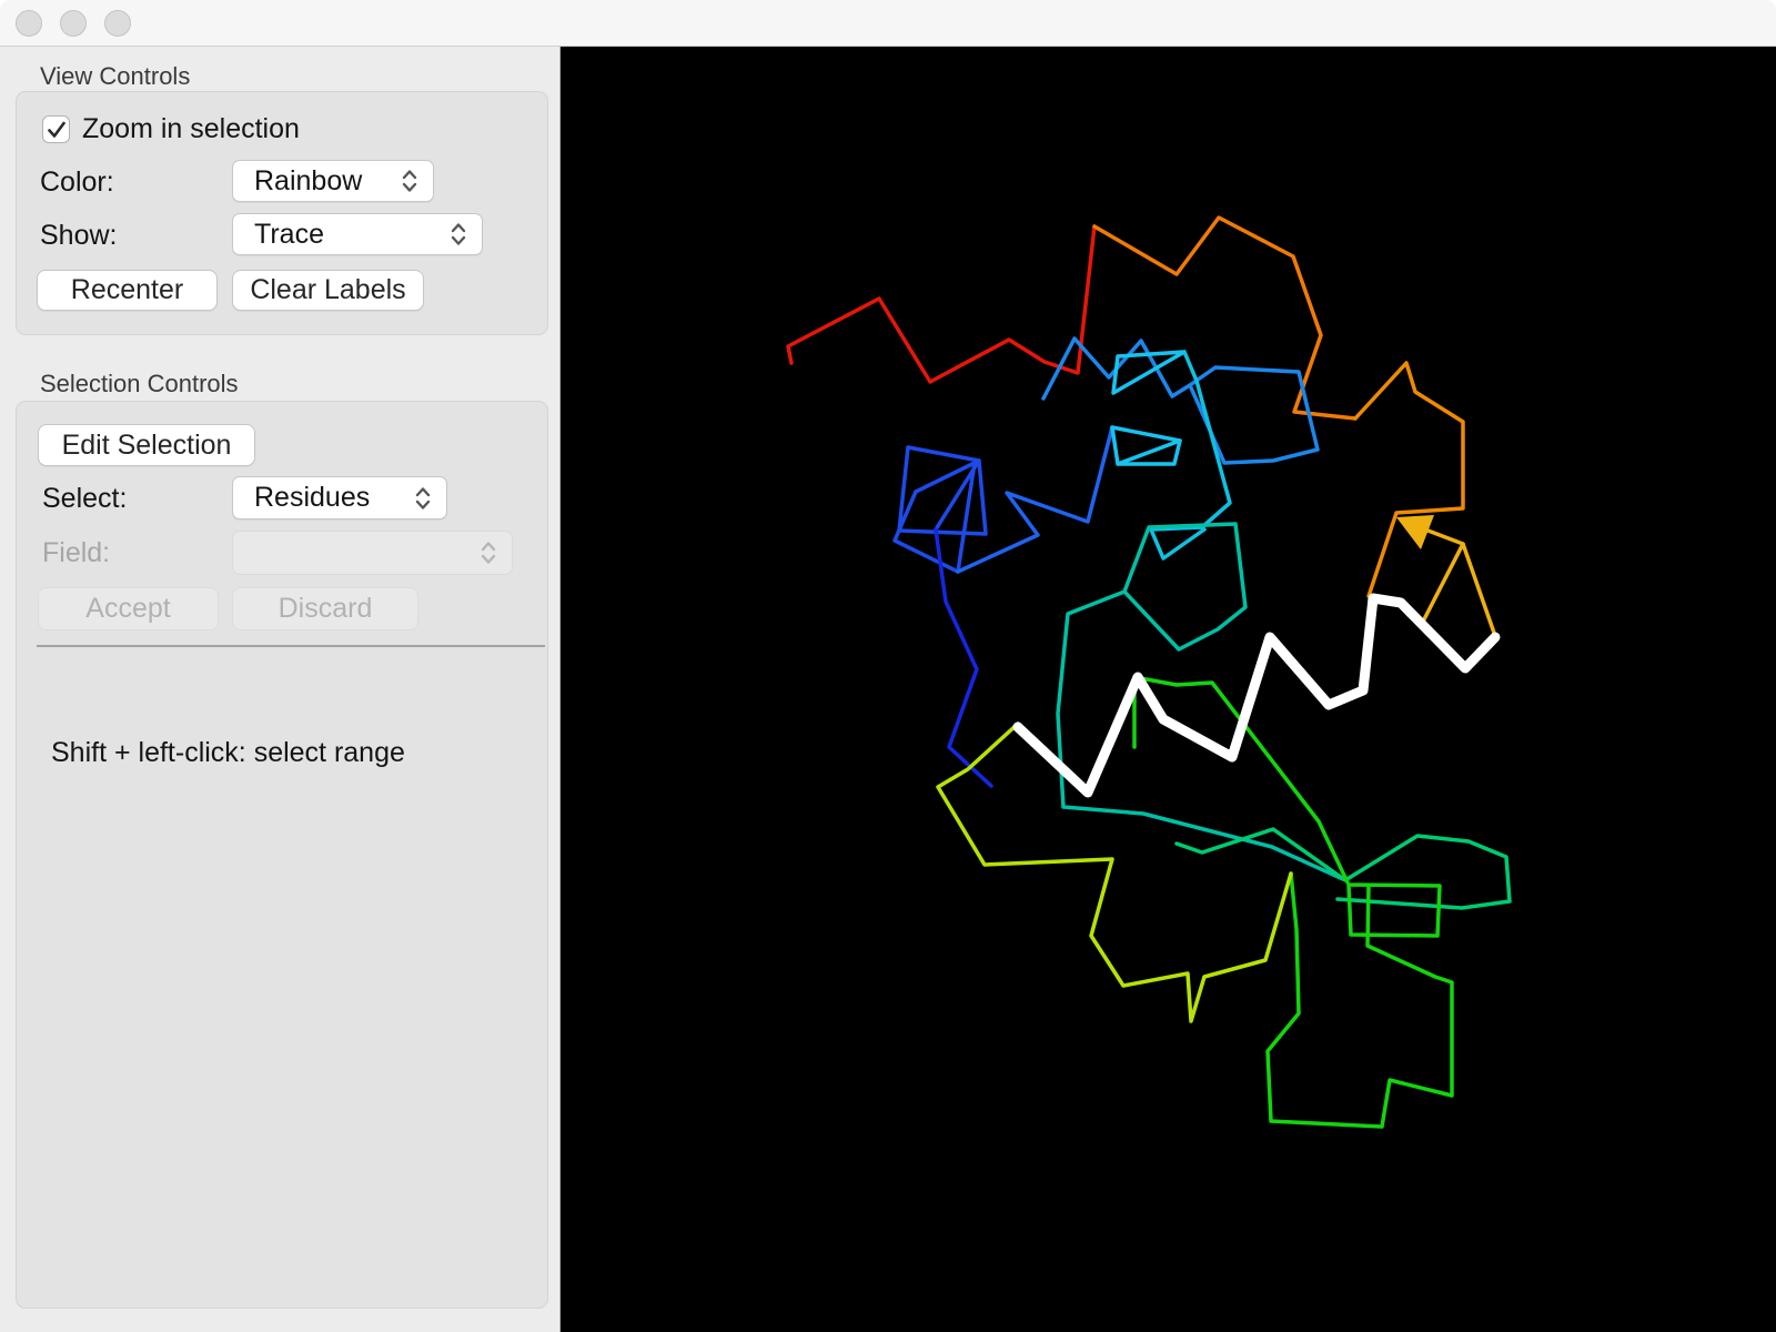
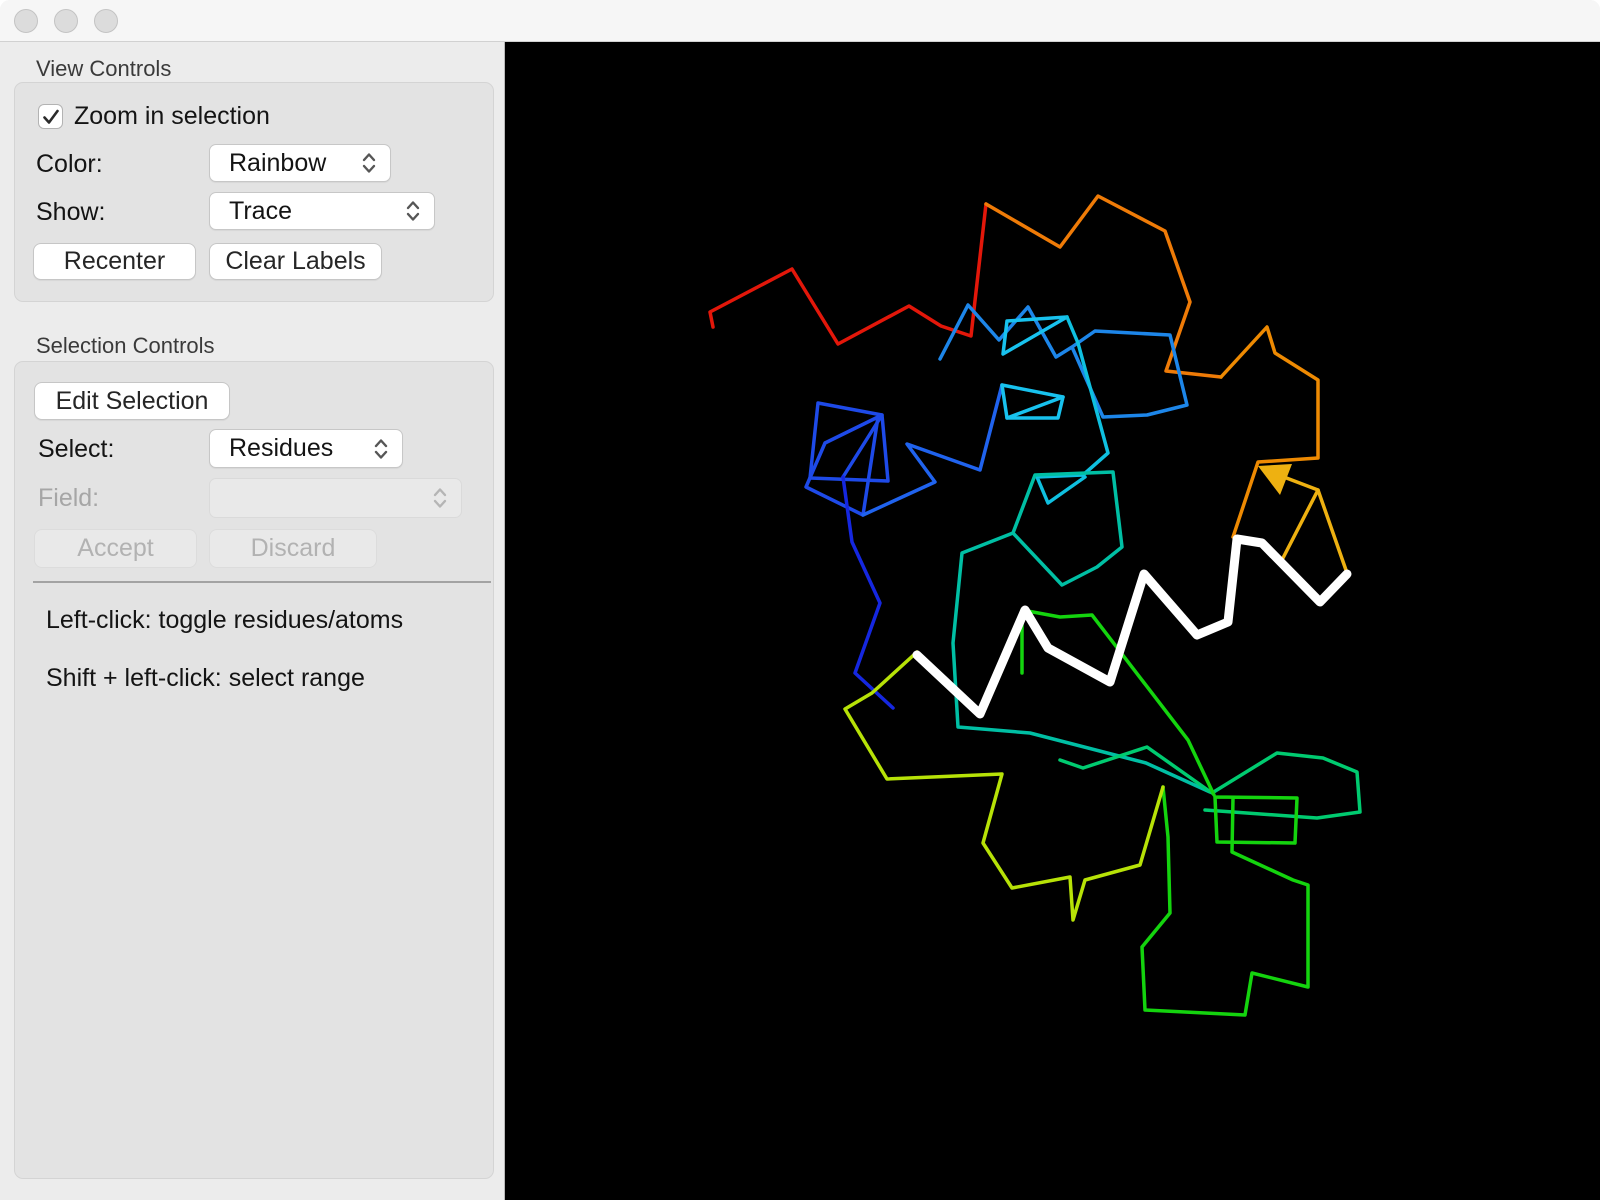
  View Controls
  Zoom in selection
  Color:
  Rainbow
  Show:
  Trace
  Recenter
  Clear Labels
  Selection Controls
  Edit Selection
  Select:
  Residues
  Field:
  Accept
  Discard
+ Left-click: toggle residues/atoms
  Shift + left-click: select range
